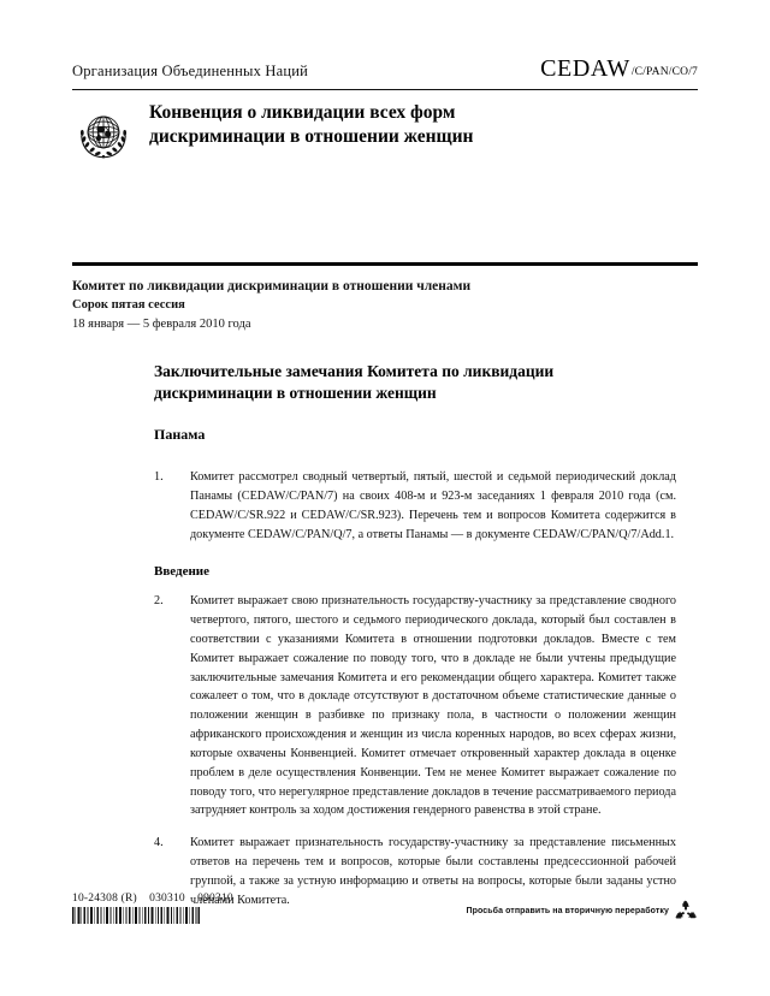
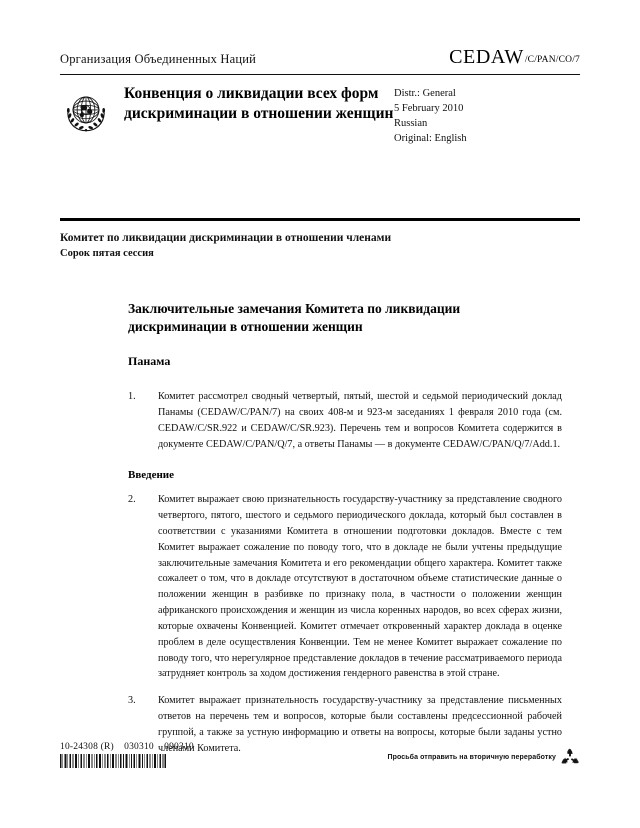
  Организация Объединенных Наций
  CEDAW
  /C/PAN/CO/7
  Конвенция о ликвидации всех форм дискриминации в отношении женщин
+ Distr.: General
+ 5 February 2010
+ Russian
+ Original: English
  Комитет по ликвидации дискриминации в отношении членами
  Сорок пятая сессия
- 18 января — 5 февраля 2010 года
  Заключительные замечания Комитета по ликвидации дискриминации в отношении женщин
  Панама
  1.
  Комитет рассмотрел сводный четвертый, пятый, шестой и седьмой периодический доклад Панамы (CEDAW/C/PAN/7) на своих 408-м и 923-м заседаниях 1 февраля 2010 года (см. CEDAW/C/SR.922 и CEDAW/C/SR.923). Перечень тем и вопросов Комитета содержится в документе CEDAW/C/PAN/Q/7, а ответы Панамы — в документе CEDAW/C/PAN/Q/7/Add.1.
  Введение
  2.
  Комитет выражает свою признательность государству-участнику за представление сводного четвертого, пятого, шестого и седьмого периодического доклада, который был составлен в соответствии с указаниями Комитета в отношении подготовки докладов. Вместе с тем Комитет выражает сожаление по поводу того, что в докладе не были учтены предыдущие заключительные замечания Комитета и его рекомендации общего характера. Комитет также сожалеет о том, что в докладе отсутствуют в достаточном объеме статистические данные о положении женщин в разбивке по признаку пола, в частности о положении женщин африканского происхождения и женщин из числа коренных народов, во всех сферах жизни, которые охвачены Конвенцией. Комитет отмечает откровенный характер доклада в оценке проблем в деле осуществления Конвенции. Тем не менее Комитет выражает сожаление по поводу того, что нерегулярное представление докладов в течение рассматриваемого периода затрудняет контроль за ходом достижения гендерного равенства в этой стране.
- 4.
+ 3.
  Комитет выражает признательность государству-участнику за представление письменных ответов на перечень тем и вопросов, которые были составлены предсессионной рабочей группой, а также за устную информацию и ответы на вопросы, которые были заданы устно членами Комитета.
  10-24308 (R) 030310 090310
